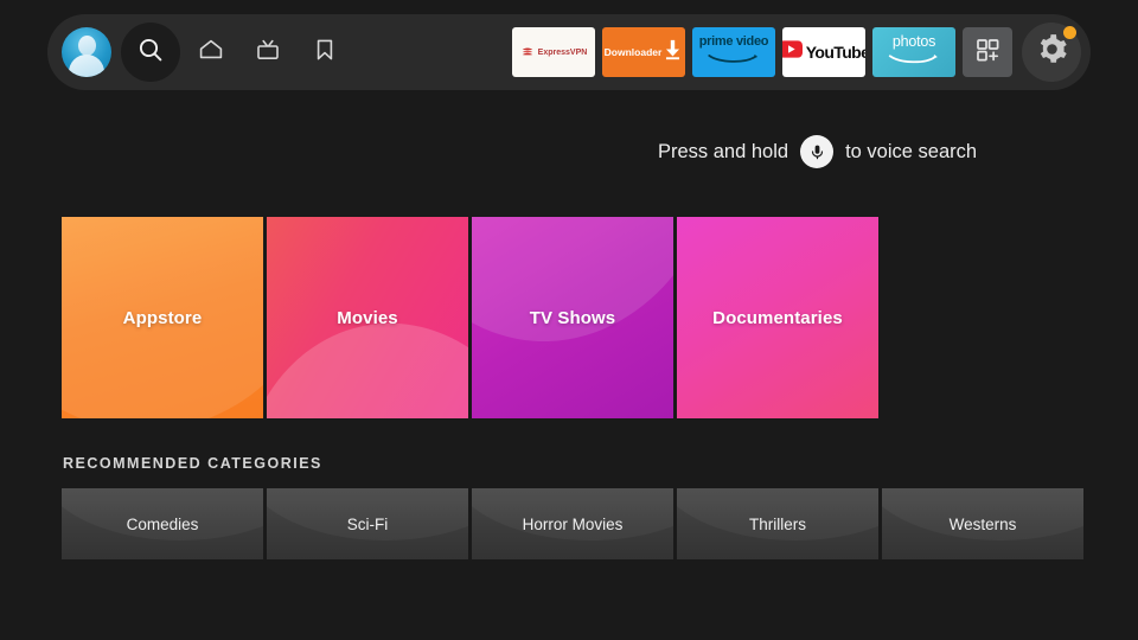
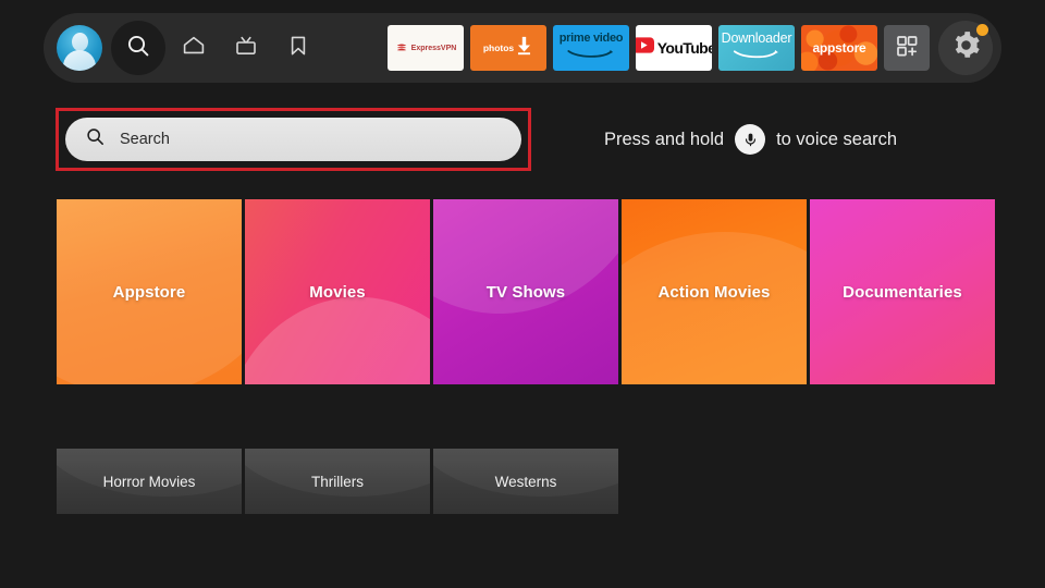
- Downloader
+ photos
  prime video
  YouTube
- photos
+ Downloader
+ appstore
+ Search
  Press and hold
  to voice search
  Appstore
  Movies
  TV Shows
+ Action Movies
  Documentaries
- RECOMMENDED CATEGORIES
- Comedies
- Sci-Fi
  Horror Movies
  Thrillers
  Westerns
